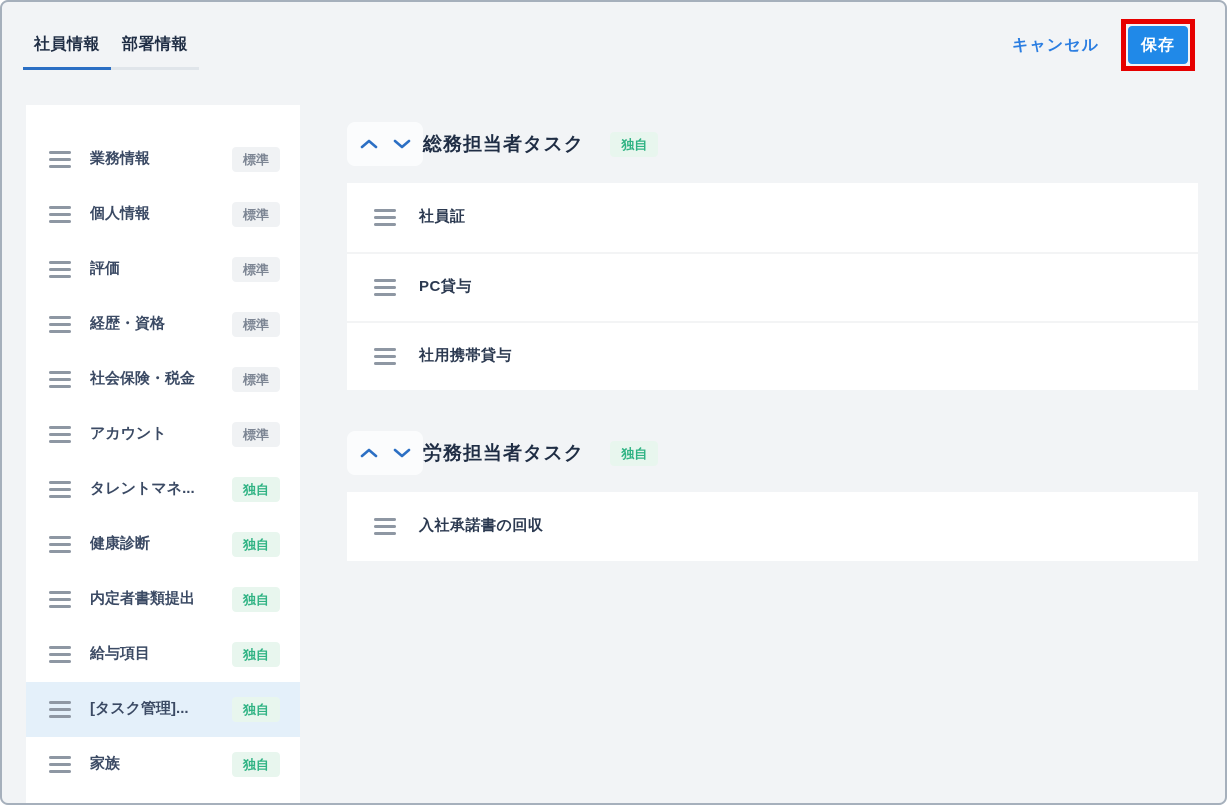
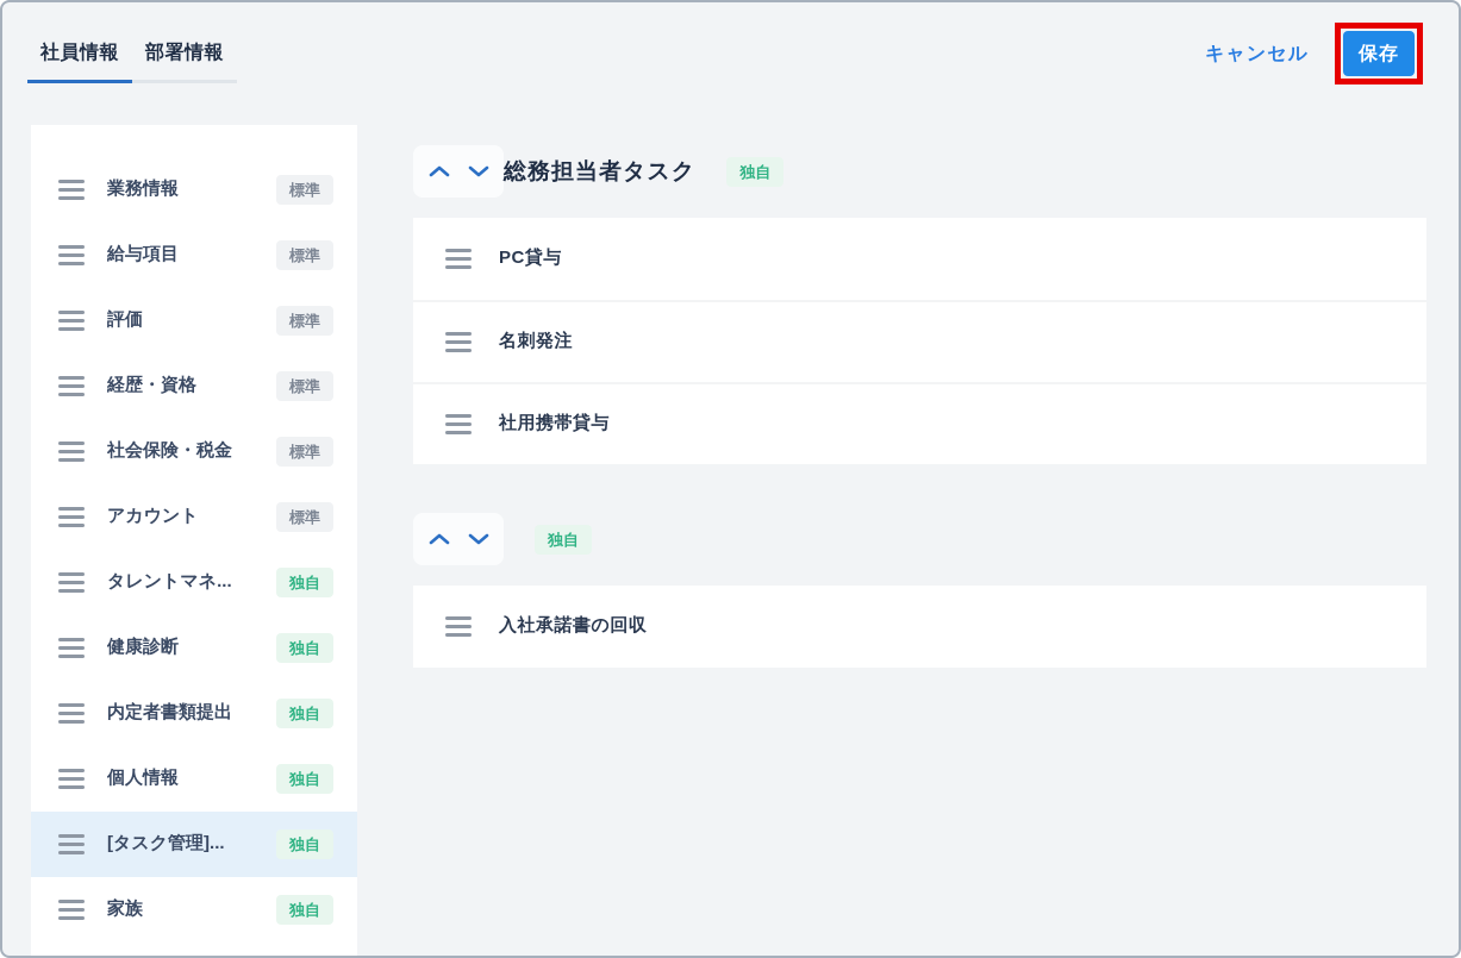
  社員情報
  部署情報
  キャンセル
  保存
  業務情報
  標準
- 個人情報
+ 給与項目
  標準
  評価
  標準
  経歴・資格
  標準
  社会保険・税金
  標準
  アカウント
  標準
  タレントマネ...
  独自
  健康診断
  独自
  内定者書類提出
  独自
- 給与項目
+ 個人情報
  独自
  [タスク管理]...
  独自
  家族
  独自
  総務担当者タスク
  独自
- 社員証
  PC貸与
+ 名刺発注
  社用携帯貸与
- 労務担当者タスク
  独自
  入社承諾書の回収
